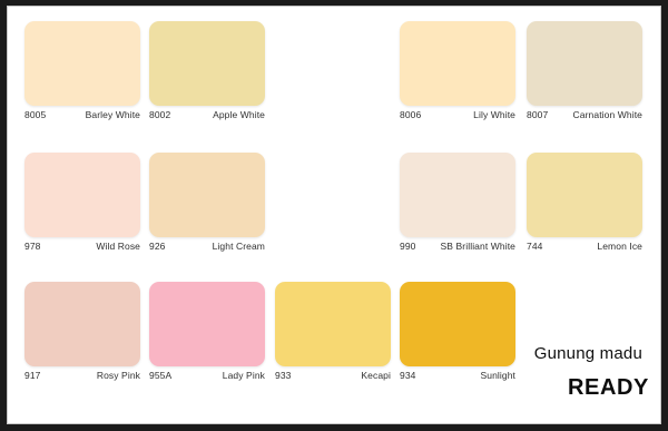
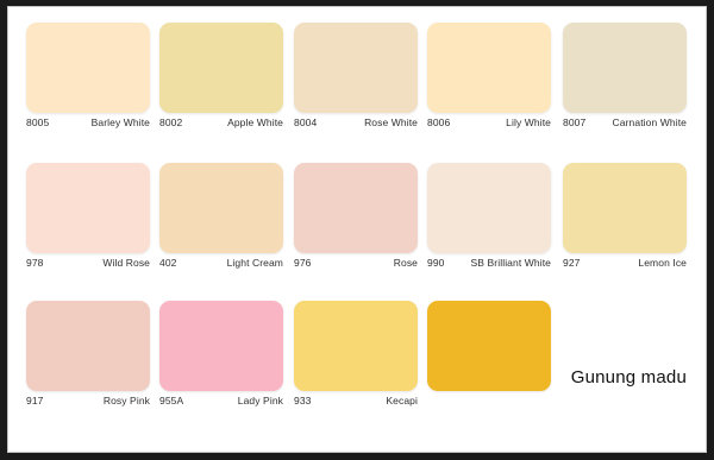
  8005
  Barley White
  8002
  Apple White
+ 8004
+ Rose White
  8006
  Lily White
  8007
  Carnation White
  978
  Wild Rose
- 926
+ 402
  Light Cream
+ 976
+ Rose
  990
  SB Brilliant White
- 744
+ 927
  Lemon Ice
  917
  Rosy Pink
  955A
  Lady Pink
  933
  Kecapi
- 934
- Sunlight
  Gunung madu
- READY
